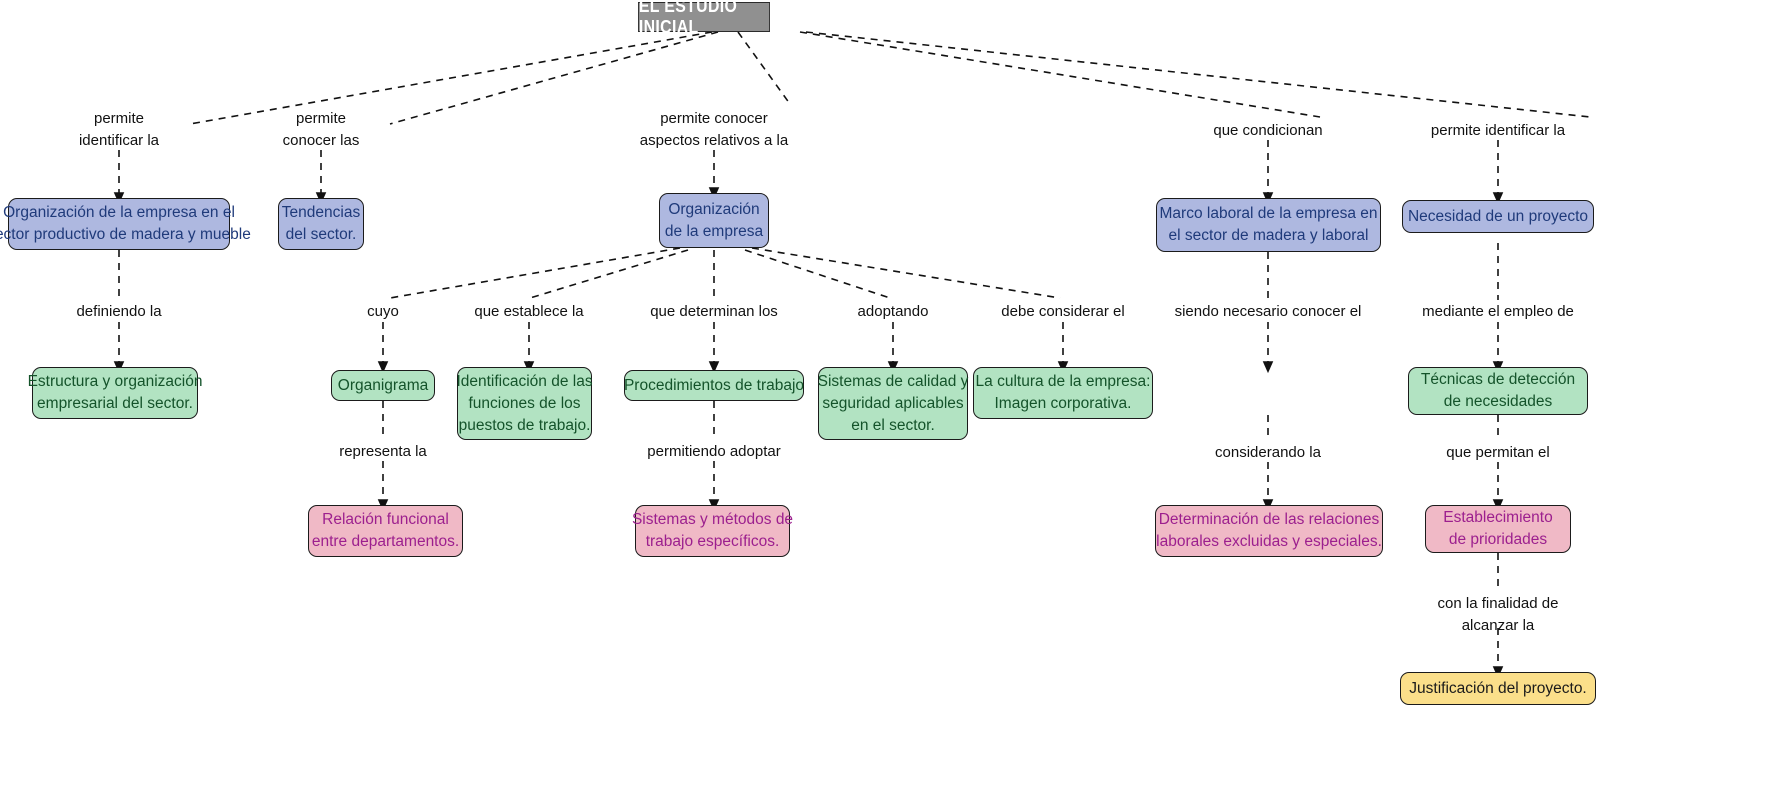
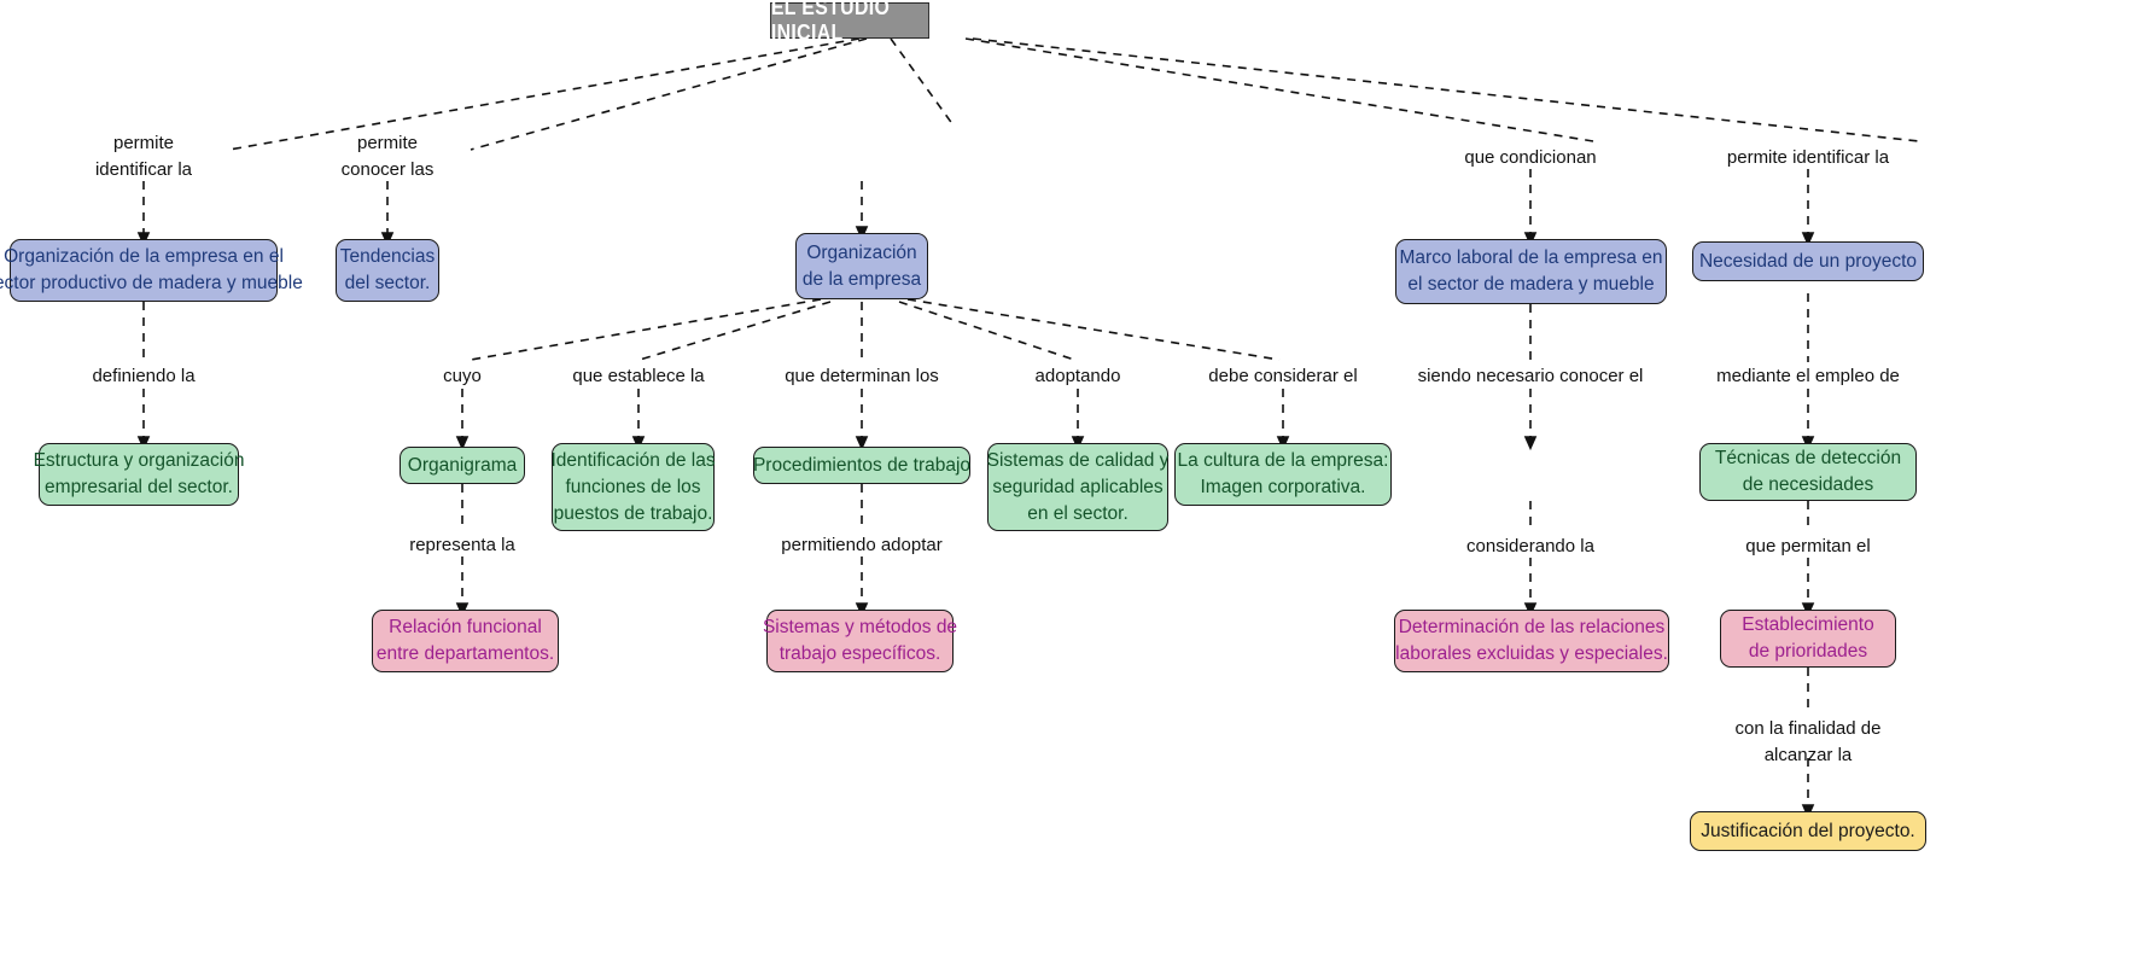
  EL ESTUDIO INICIAL
  Organización de la empresa en el
  ctor productivo de madera y mueble
  Tendencias
  del sector.
  Organización
  de la empresa
  Marco laboral de la empresa en
- el sector de madera y laboral
+ el sector de madera y mueble
  Necesidad de un proyecto
  Estructura y organización
  empresarial del sector.
  Organigrama
  Identificación de las
  funciones de los
  puestos de trabajo.
  Procedimientos de trabajo
  Sistemas de calidad y
  seguridad aplicables
  en el sector.
  La cultura de la empresa:
  Imagen corporativa.
  Técnicas de detección
  de necesidades
  Relación funcional
  entre departamentos.
  Sistemas y métodos de
  trabajo específicos.
  Determinación de las relaciones
  laborales excluidas y especiales.
  Establecimiento
  de prioridades
  Justificación del proyecto.
  permite
  identificar la
  permite
  conocer las
- permite conocer
- aspectos relativos a la
  que condicionan
  permite identificar la
  definiendo la
  cuyo
  que establece la
  que determinan los
  adoptando
  debe considerar el
  siendo necesario conocer el
  mediante el empleo de
  representa la
  permitiendo adoptar
  considerando la
  que permitan el
  con la finalidad de
  alcanzar la
